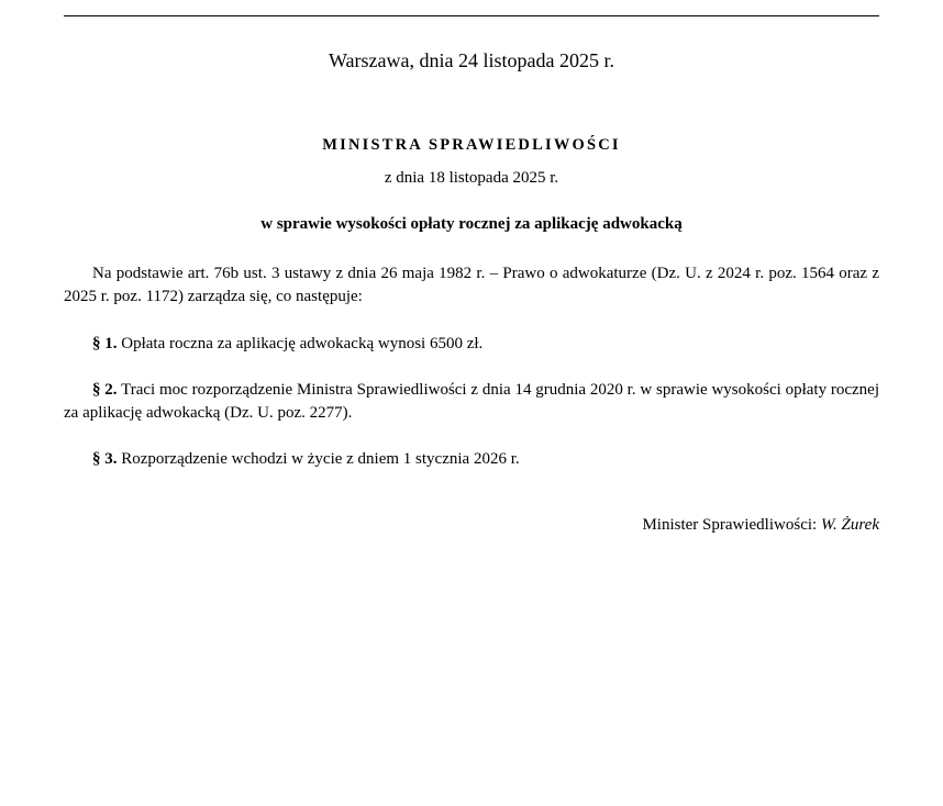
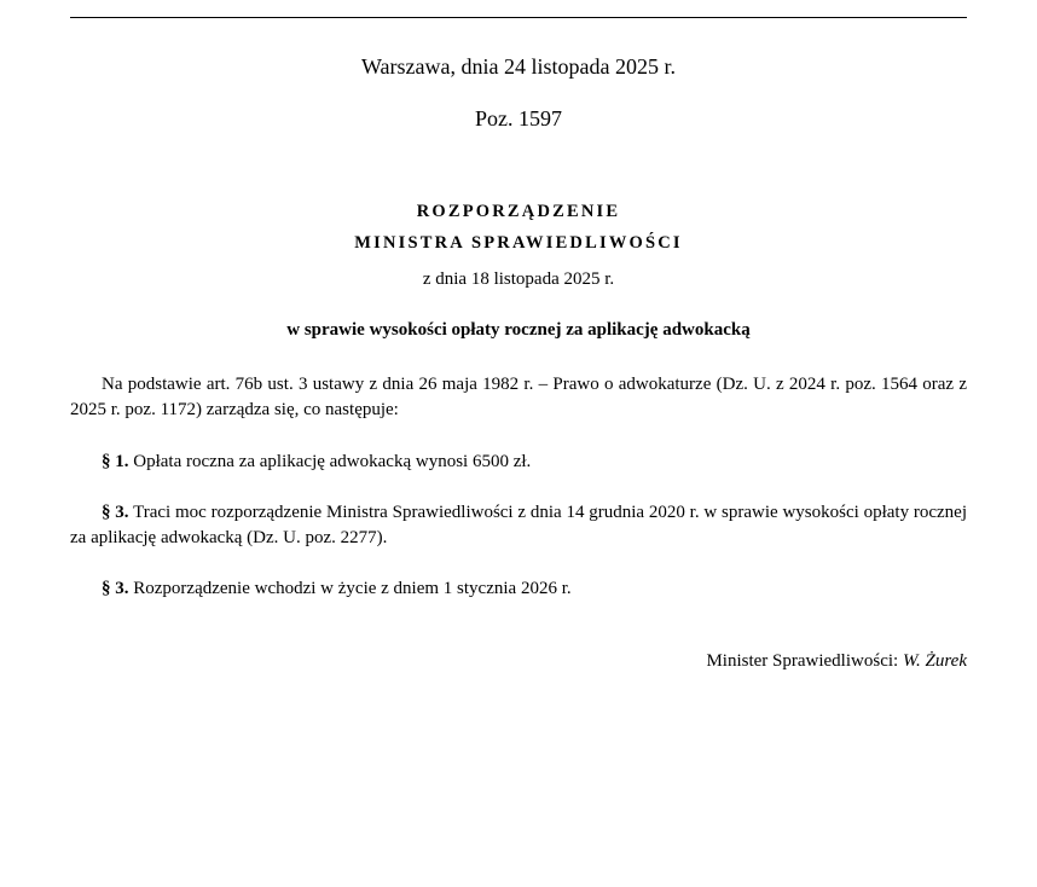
  Warszawa, dnia 24 listopada 2025 r.
+ Poz. 1597
+ ROZPORZĄDZENIE
  MINISTRA SPRAWIEDLIWOŚCI
  z dnia 18 listopada 2025 r.
  w sprawie wysokości opłaty rocznej za aplikację adwokacką
  Na podstawie art. 76b ust. 3 ustawy z dnia 26 maja 1982 r. – Prawo o adwokaturze (Dz. U. z 2024 r. poz. 1564 oraz z 2025 r. poz. 1172) zarządza się, co następuje:
  § 1. Opłata roczna za aplikację adwokacką wynosi 6500 zł.
- § 2. Traci moc rozporządzenie Ministra Sprawiedliwości z dnia 14 grudnia 2020 r. w sprawie wysokości opłaty rocznej za aplikację adwokacką (Dz. U. poz. 2277).
+ § 3. Traci moc rozporządzenie Ministra Sprawiedliwości z dnia 14 grudnia 2020 r. w sprawie wysokości opłaty rocznej za aplikację adwokacką (Dz. U. poz. 2277).
  § 3. Rozporządzenie wchodzi w życie z dniem 1 stycznia 2026 r.
  Minister Sprawiedliwości: W. Żurek
